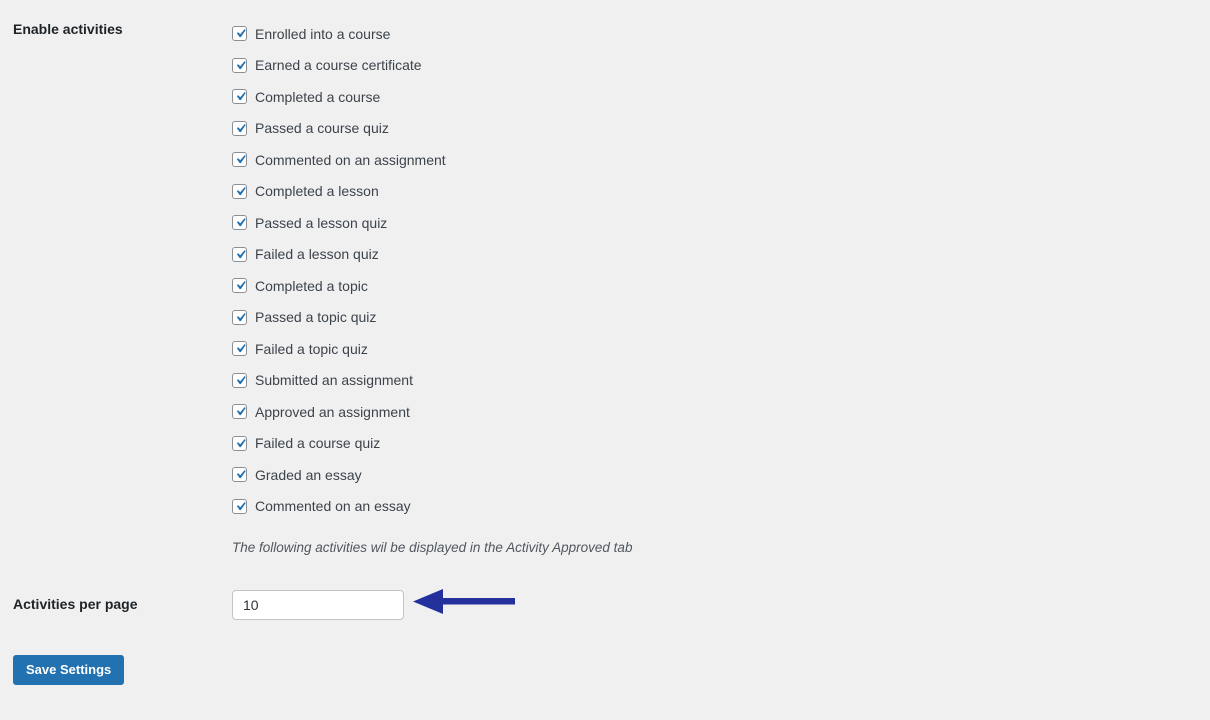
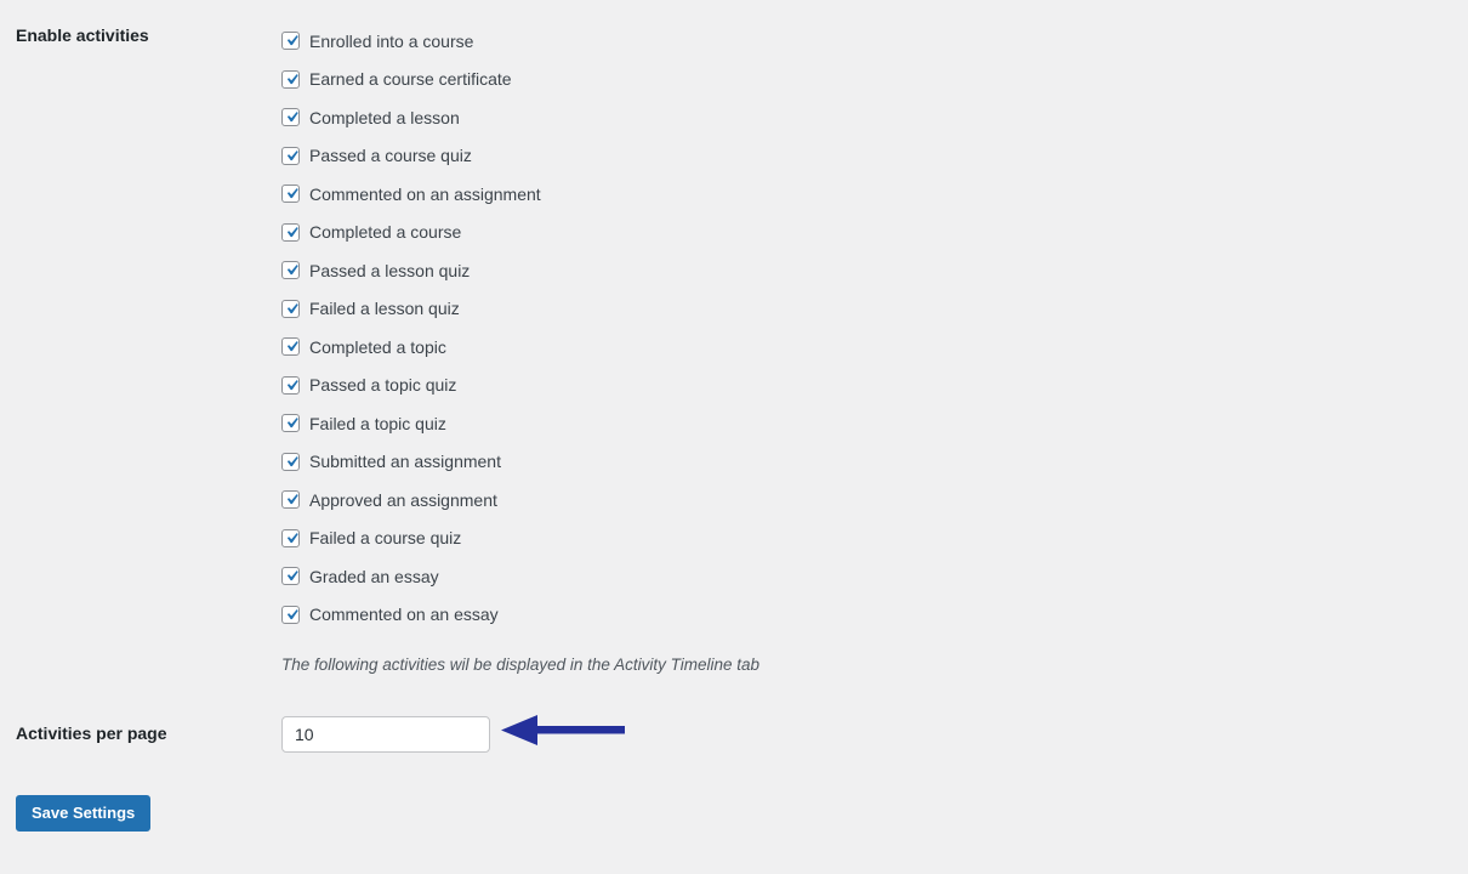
  Enable activities
  Enrolled into a course
  Earned a course certificate
- Completed a course
+ Completed a lesson
  Passed a course quiz
  Commented on an assignment
- Completed a lesson
+ Completed a course
  Passed a lesson quiz
  Failed a lesson quiz
  Completed a topic
  Passed a topic quiz
  Failed a topic quiz
  Submitted an assignment
  Approved an assignment
  Failed a course quiz
  Graded an essay
  Commented on an essay
- The following activities wil be displayed in the Activity Approved tab
+ The following activities wil be displayed in the Activity Timeline tab
  Activities per page
  10
  Save Settings
